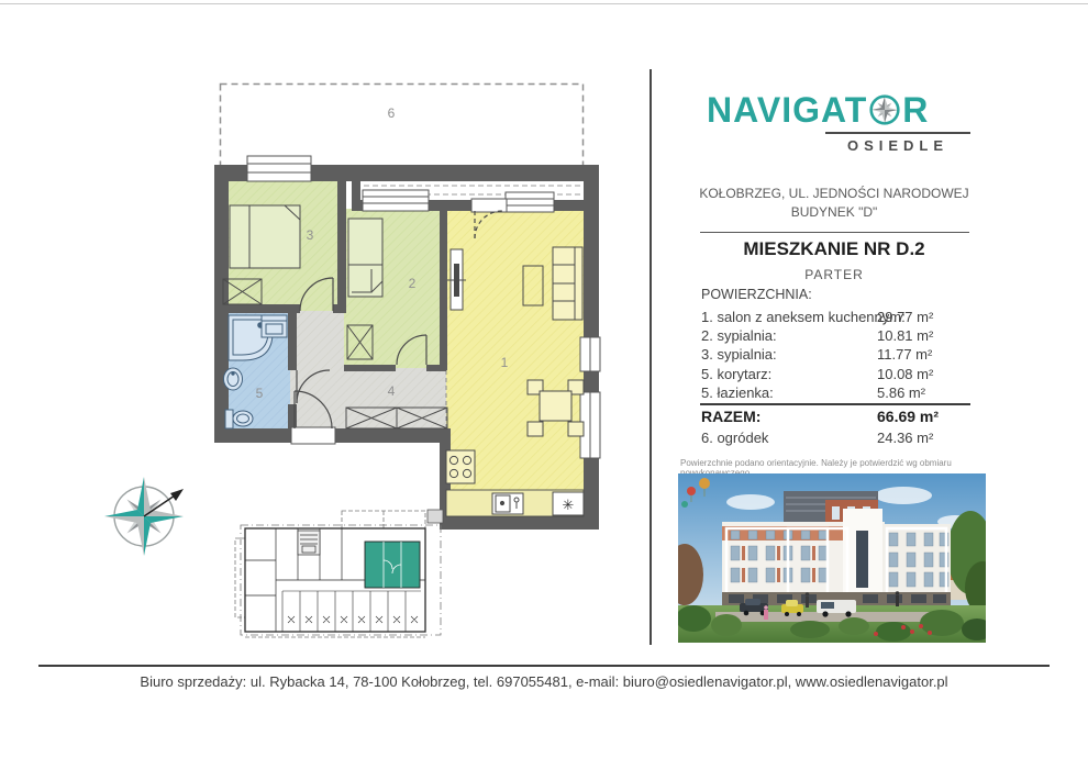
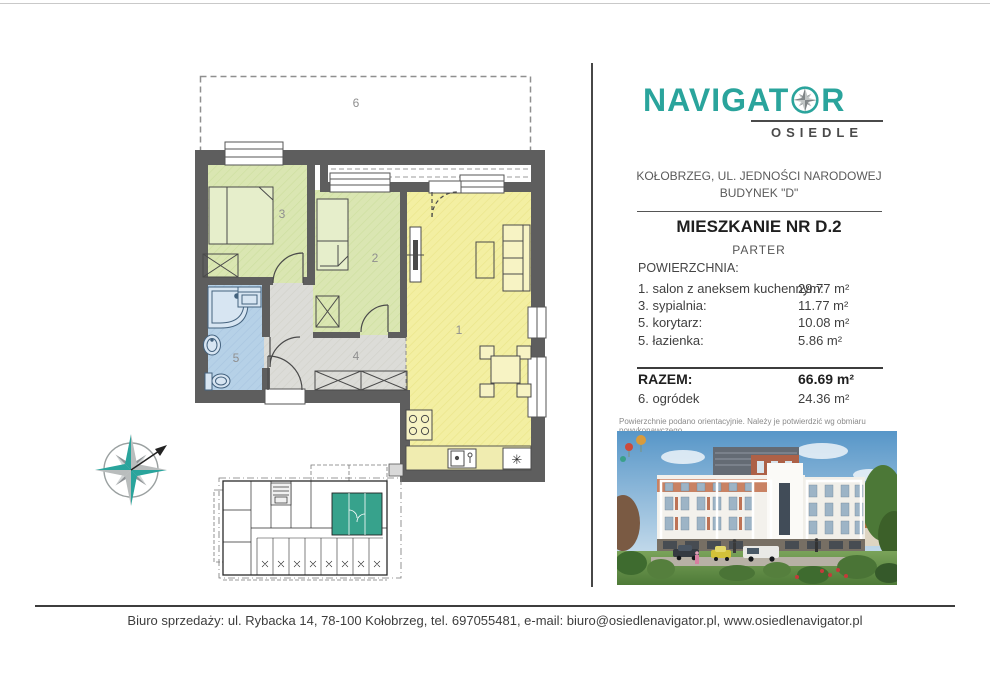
  1
  2
  3
  4
  5
  6
  ✳
  NAVIGAT
  R
  OSIEDLE
  KOŁOBRZEG, UL. JEDNOŚCI NARODOWEJ
  BUDYNEK "D"
  MIESZKANIE NR D.2
  PARTER
  POWIERZCHNIA:
  1. salon z aneksem kuchennym:
  29.77 m²
- 2. sypialnia:
- 10.81 m²
  3. sypialnia:
  11.77 m²
  5. korytarz:
  10.08 m²
  5. łazienka:
  5.86 m²
  RAZEM:
  66.69 m²
  6. ogródek
  24.36 m²
  Powierzchnie podano orientacyjnie. Należy je potwierdzić wg obmiaru powykonawczego.
  Biuro sprzedaży: ul. Rybacka 14, 78-100 Kołobrzeg, tel. 697055481, e-mail: biuro@osiedlenavigator.pl, www.osiedlenavigator.pl
